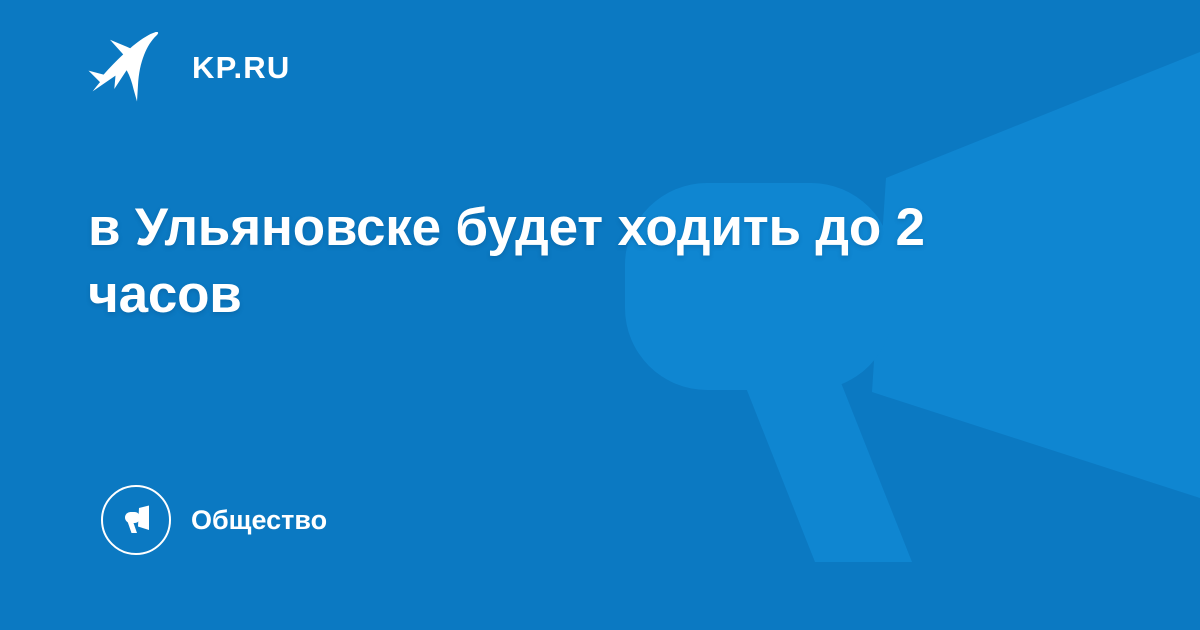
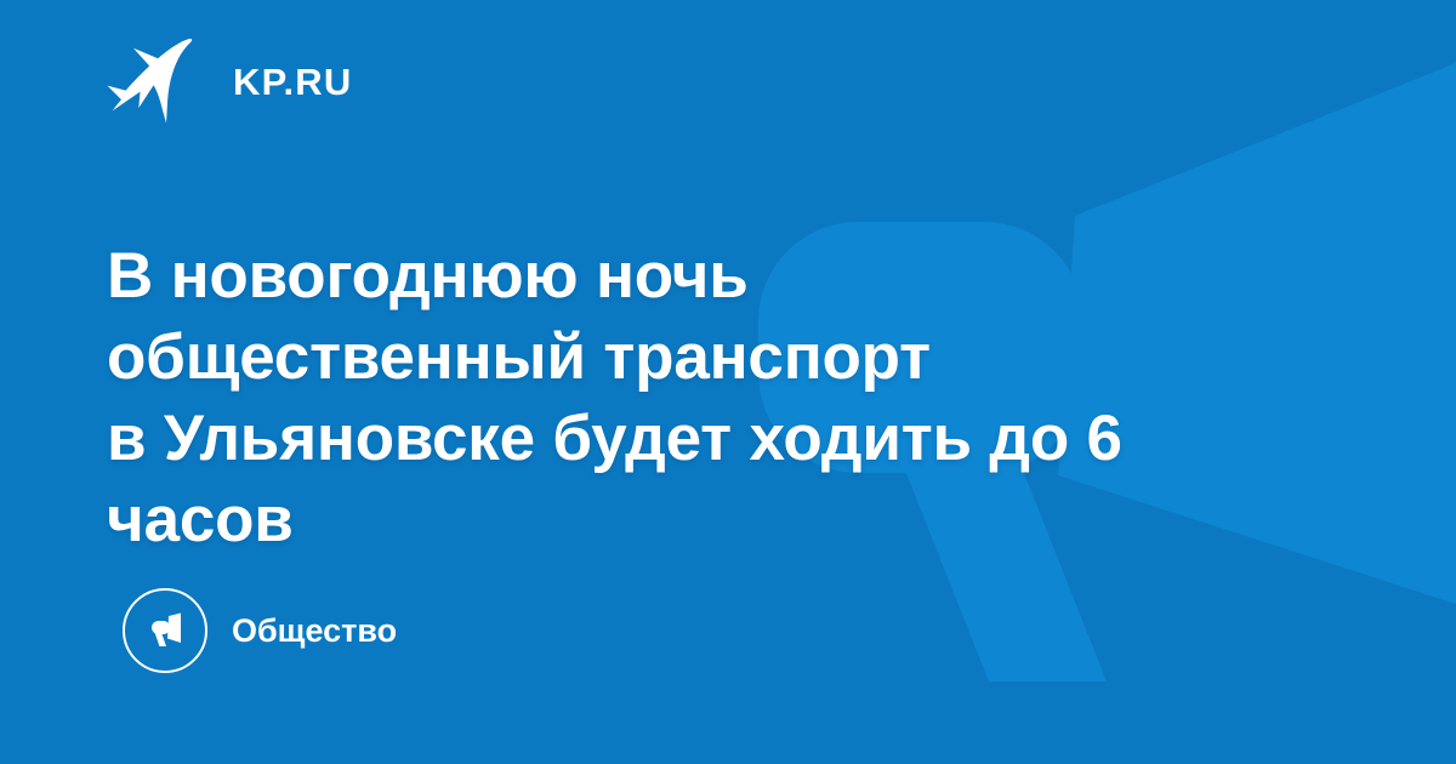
  KP.RU
+ В новогоднюю ночь
+ общественный транспорт
- в Ульяновске будет ходить до 2
+ в Ульяновске будет ходить до 6
  часов
  Общество
